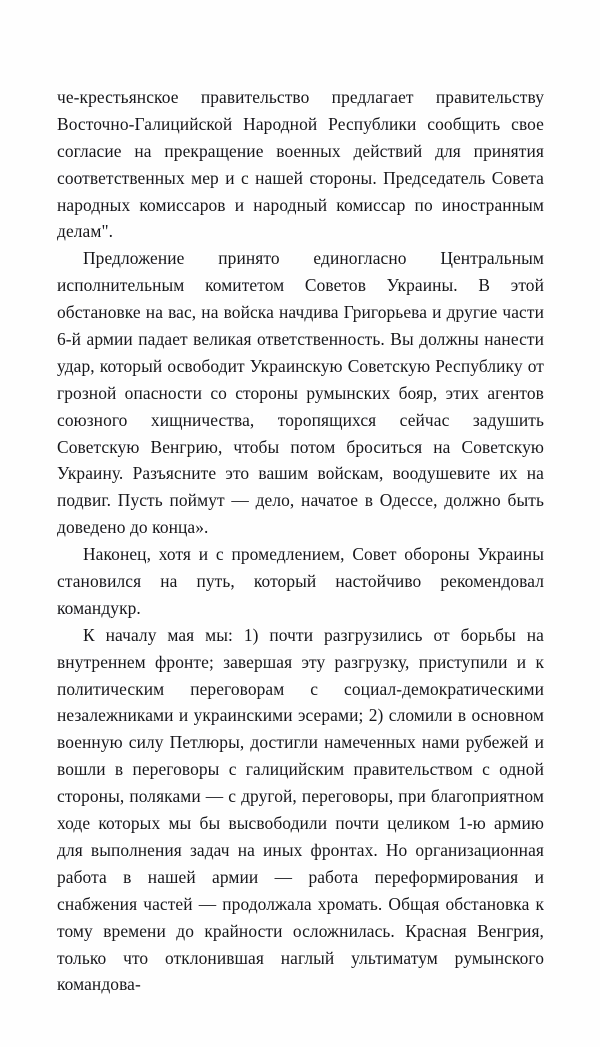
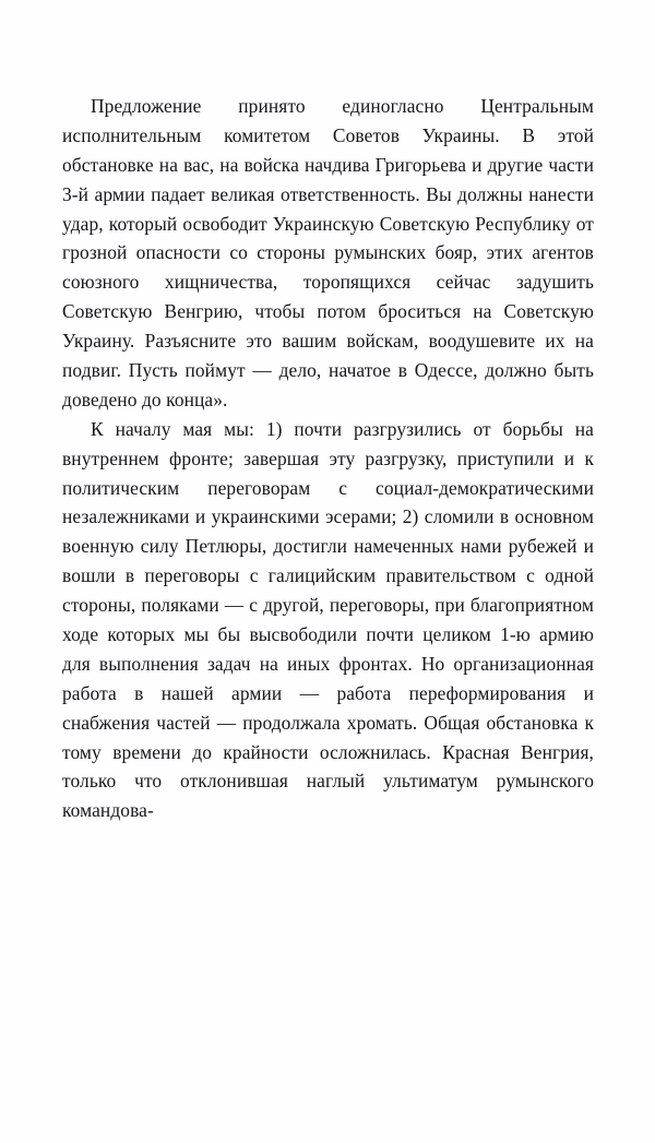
- че-крестьянское правительство предлагает правитель­ству Восточно-Галицийской Народной Республики сообщить свое согласие на прекращение военных дей­ствий для принятия соответственных мер и с нашей стороны. Председатель Совета народных комиссаров и народный комиссар по иностранным делам".
- Предложение принято единогласно Центральным исполнительным комитетом Советов Украины. В этой обстановке на вас, на войска начдива Григорьева и дру­гие части 6-й армии падает великая ответственность. Вы должны нанести удар, который освободит Украин­скую Советскую Республику от грозной опасности со стороны румынских бояр, этих агентов союзного хищ­ничества, торопящихся сейчас задушить Советскую Венгрию, чтобы потом броситься на Советскую Украи­ну. Разъясните это вашим войскам, воодушевите их на подвиг. Пусть поймут — дело, начатое в Одессе, должно быть доведено до конца».
+ Предложение принято единогласно Центральным исполнительным комитетом Советов Украины. В этой обстановке на вас, на войска начдива Григорьева и дру­гие части 3-й армии падает великая ответственность. Вы должны нанести удар, который освободит Украин­скую Советскую Республику от грозной опасности со стороны румынских бояр, этих агентов союзного хищ­ничества, торопящихся сейчас задушить Советскую Венгрию, чтобы потом броситься на Советскую Украи­ну. Разъясните это вашим войскам, воодушевите их на подвиг. Пусть поймут — дело, начатое в Одессе, должно быть доведено до конца».
- Наконец, хотя и с промедлением, Совет обороны Украины становился на путь, который настойчиво ре­комендовал командукр.
  К началу мая мы: 1) почти разгрузились от борьбы на внутреннем фронте; завершая эту разгрузку, присту­пили и к политическим переговорам с социал-демокра­тическими незалежниками и украинскими эсерами; 2) сломили в основном военную силу Петлюры, до­стигли намеченных нами рубежей и вошли в перегово­ры с галицийским правительством с одной стороны, поляками — с другой, переговоры, при благоприятном ходе которых мы бы высвободили почти целиком 1-ю армию для выполнения задач на иных фронтах. Но организационная работа в нашей армии — работа переформирования и снабжения частей — продолжала хромать. Общая обстановка к тому времени до крайно­сти осложнилась. Красная Венгрия, только что откло­нившая наглый ультиматум румынского командова-
